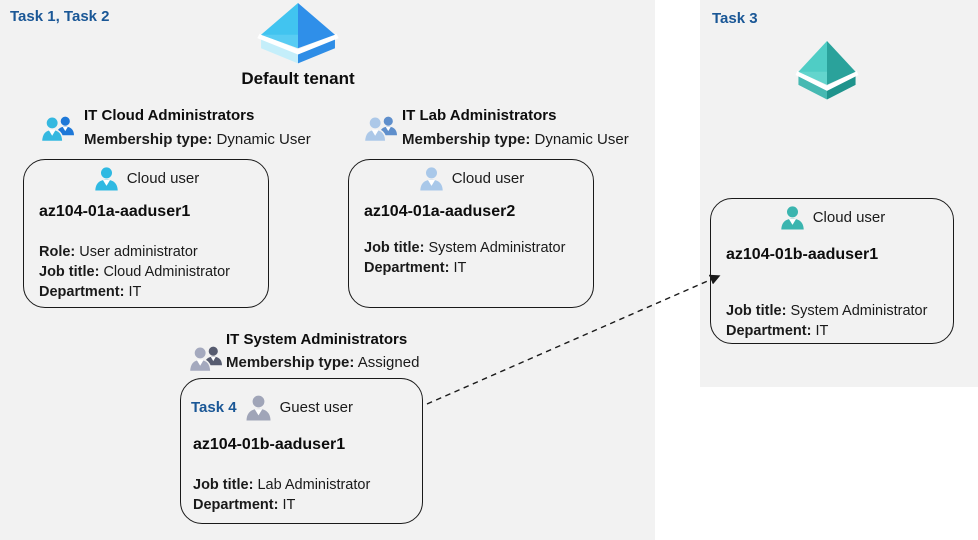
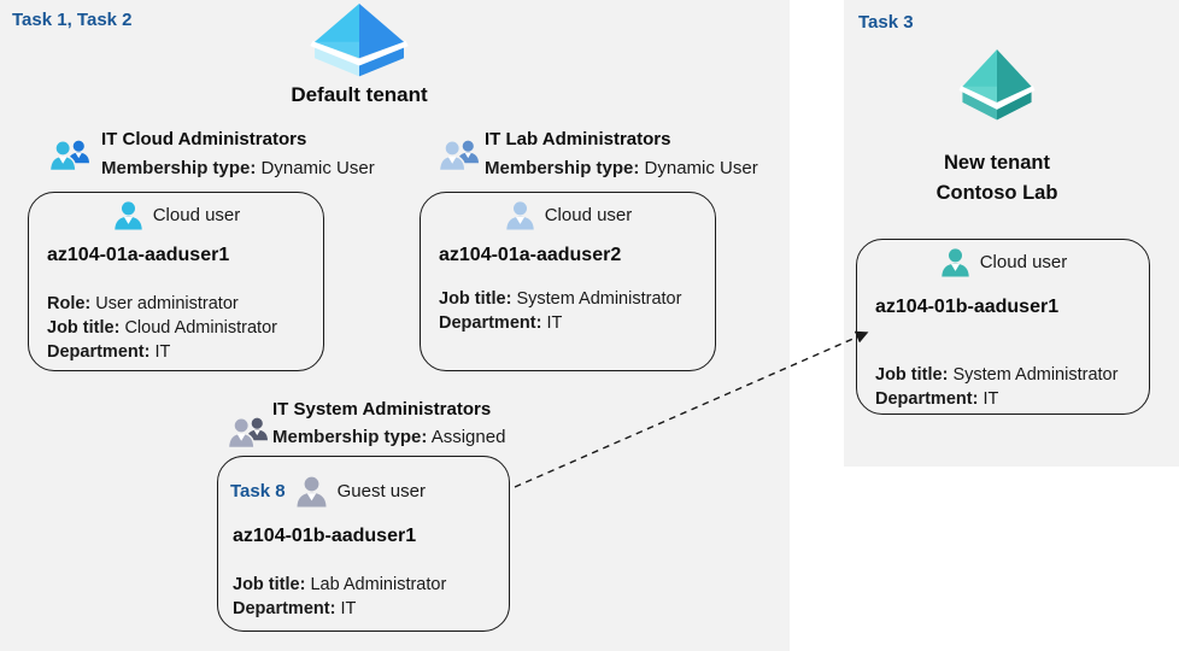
  Task 1, Task 2
  Default tenant
  IT Cloud Administrators
  Membership type: Dynamic User
  Cloud user
  az104-01a-aaduser1
  Role: User administrator
  Job title: Cloud Administrator
  Department: IT
  IT Lab Administrators
  Membership type: Dynamic User
  Cloud user
  az104-01a-aaduser2
  Job title: System Administrator
  Department: IT
  IT System Administrators
  Membership type: Assigned
- Task 4
+ Task 8
  Guest user
  az104-01b-aaduser1
  Job title: Lab Administrator
  Department: IT
  Task 3
+ New tenant
+ Contoso Lab
  Cloud user
  az104-01b-aaduser1
  Job title: System Administrator
  Department: IT
